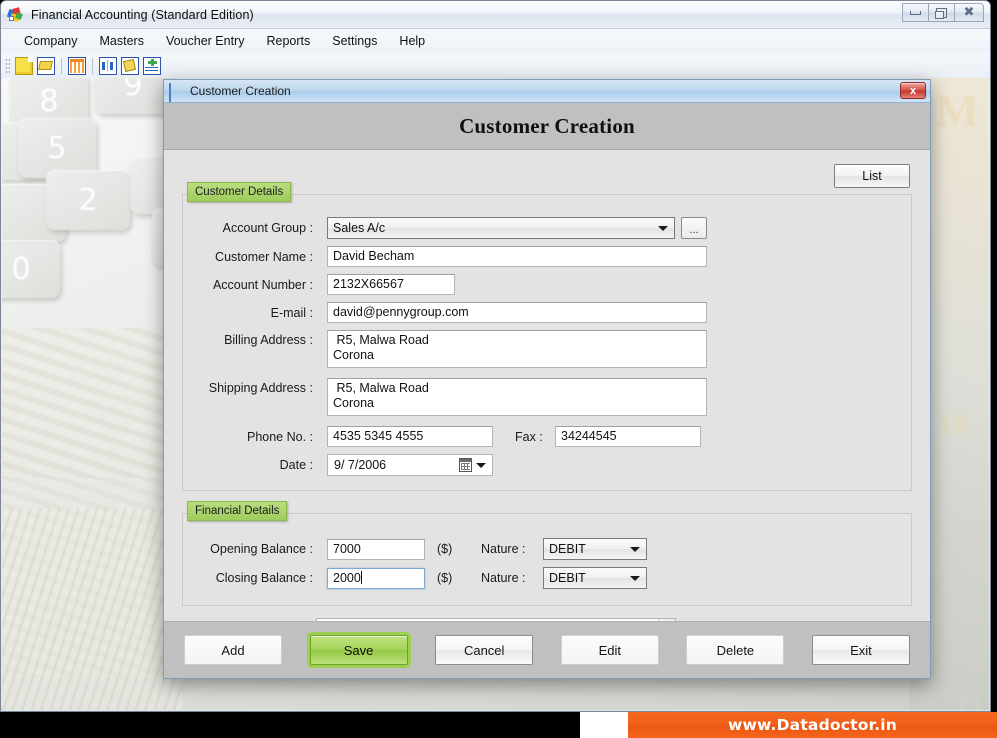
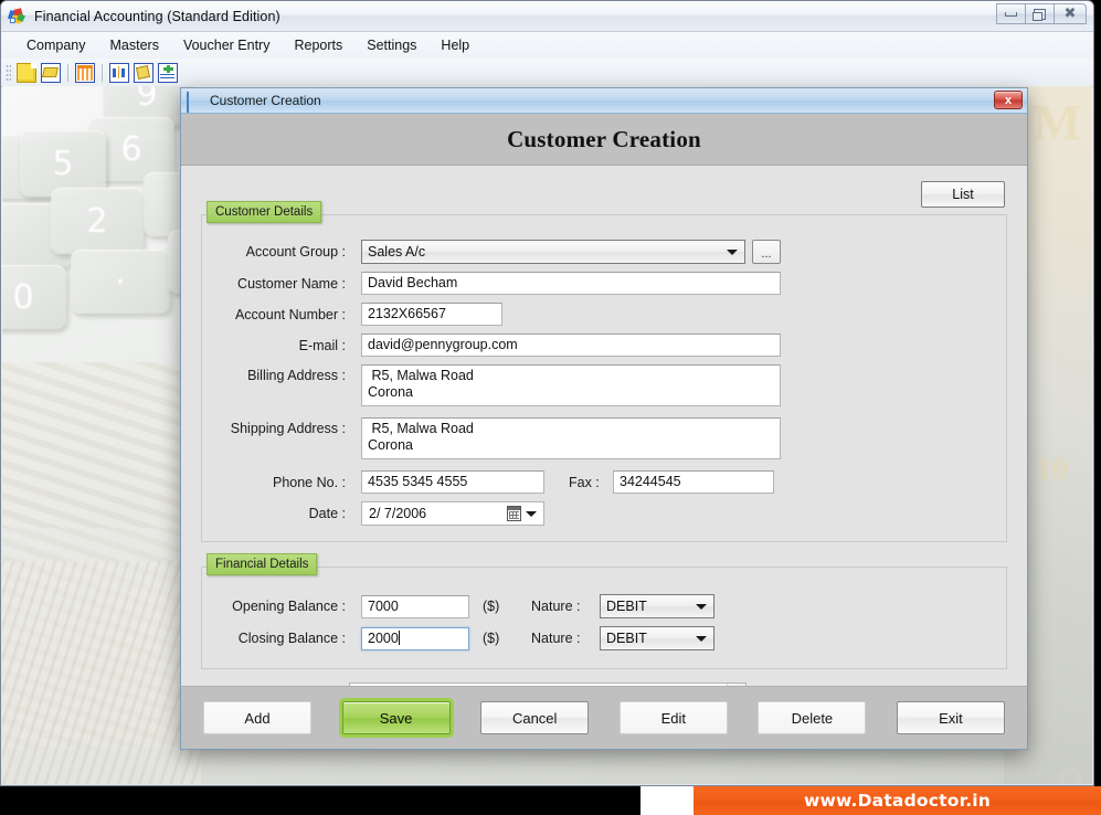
  Financial Accounting (Standard Edition)
  ✖
  Company
  Masters
  Voucher Entry
  Reports
  Settings
  Help
- 8
  9
+ 6
  5
  2
  0
+ ·
  M
  10
  Aug
  O
  Customer Creation
  x
  Customer Creation
  List
  Customer Details
  Account Group :
  Sales A/c
  ...
  Customer Name :
  David Becham
  Account Number :
  2132X66567
  E-mail :
  david@pennygroup.com
  Billing Address :
  R5, Malwa Road
  Corona
  Shipping Address :
  R5, Malwa Road
  Corona
  Phone No. :
  4535 5345 4555
  Fax :
  34244545
  Date :
- 9/ 7/2006
+ 2/ 7/2006
  Financial Details
  Opening Balance :
  7000
  ($)
  Nature :
  DEBIT
  Closing Balance :
  2000
  ($)
  Nature :
  DEBIT
  Add
  Save
  Cancel
  Edit
  Delete
  Exit
  www.Datadoctor.in
